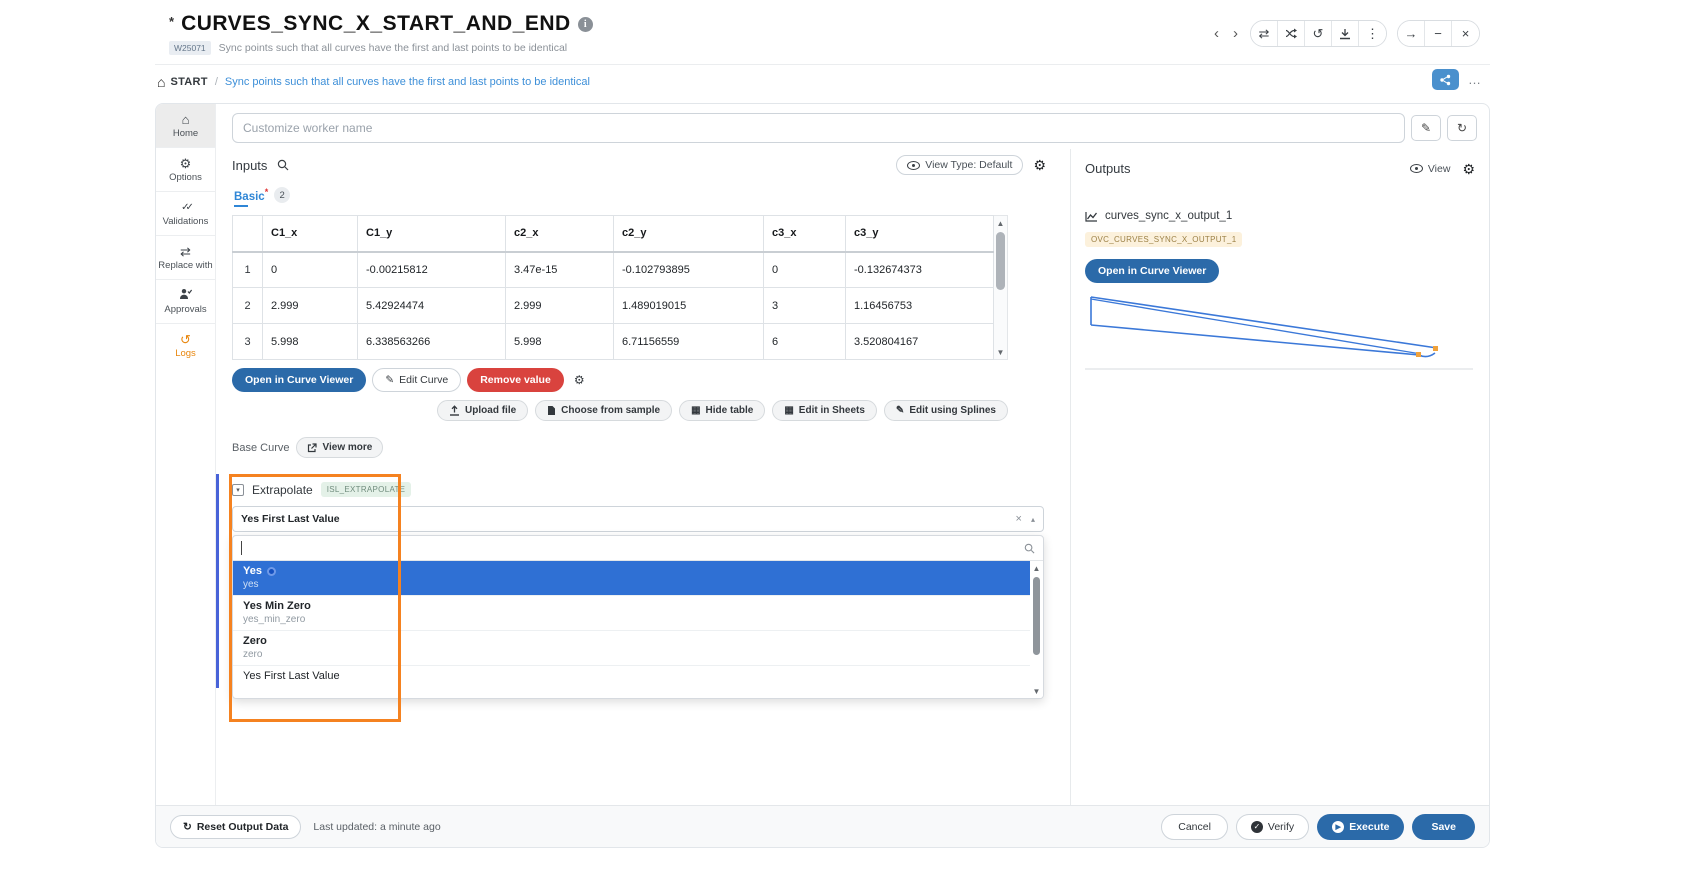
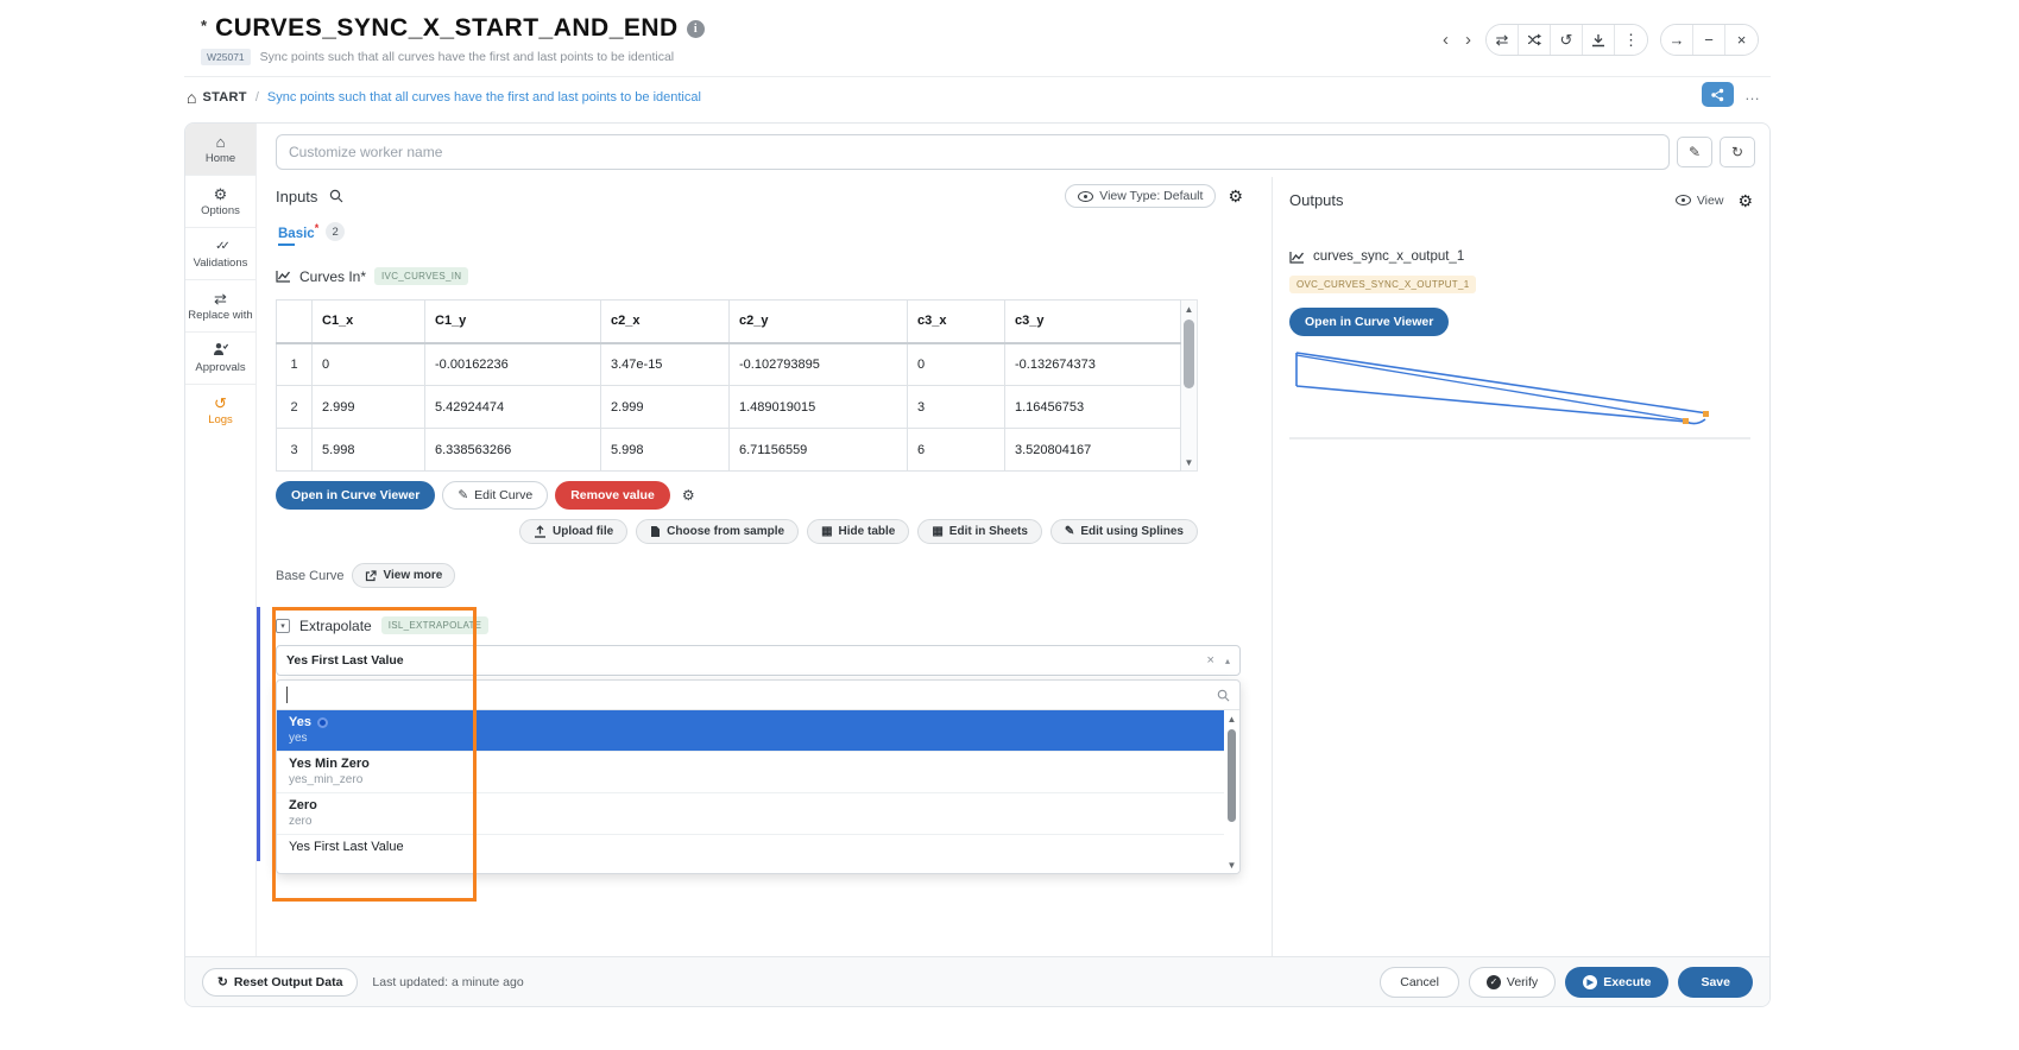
  *
  CURVES_SYNC_X_START_AND_END
  i
  W25071
  Sync points such that all curves have the first and last points to be identical
  ‹
  ›
  ⇄
  ↺
  ⋮
  →
  −
  ×
  ⌂
  START
  /
  Sync points such that all curves have the first and last points to be identical
  …
  ⌂
  Home
  ⚙
  Options
  ✓✓
  Validations
  ⇄
  Replace with
  Approvals
  ↺
  Logs
  Customize worker name
  ✎
  ↻
  Inputs
  View Type: Default
  ⚙
  Basic*
  2
+ Curves In*
+ IVC_CURVES_IN
  	C1_x	C1_y	c2_x	c2_y	c3_x	c3_y
- 1	0	-0.00215812	3.47e-15	-0.102793895	0	-0.132674373
+ 1	0	-0.00162236	3.47e-15	-0.102793895	0	-0.132674373
  2	2.999	5.42924474	2.999	1.489019015	3	1.16456753
  3	5.998	6.338563266	5.998	6.71156559	6	3.520804167
  ▲
  ▼
  Open in Curve Viewer
  ✎
  Edit Curve
  Remove value
  ⚙
  Upload file
  Choose from sample
  ▦
  Hide table
  ▦
  Edit in Sheets
  ✎
  Edit using Splines
  Base Curve
  View more
  Extrapolate
  ISL_EXTRAPOLATE
  Yes First Last Value
  ×
  ▴
  Yes
  yes
  Yes Min Zero
  yes_min_zero
  Zero
  zero
  Yes First Last Value
  ▲
  ▼
  Outputs
  View
  ⚙
  curves_sync_x_output_1
  OVC_CURVES_SYNC_X_OUTPUT_1
  Open in Curve Viewer
  ↻
  Reset Output Data
  Last updated: a minute ago
  Cancel
  ✓
  Verify
  Execute
  Save
